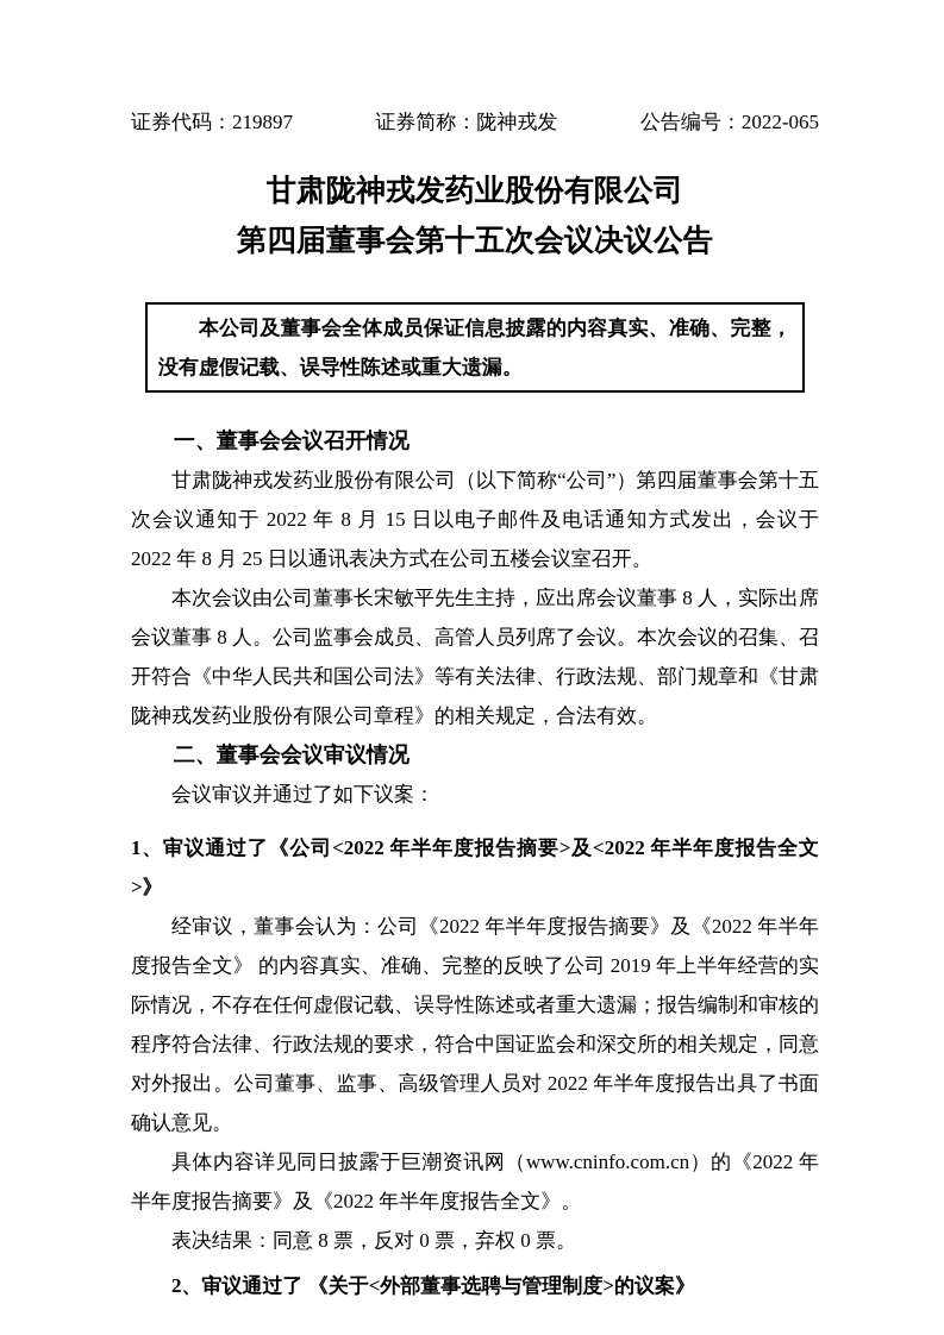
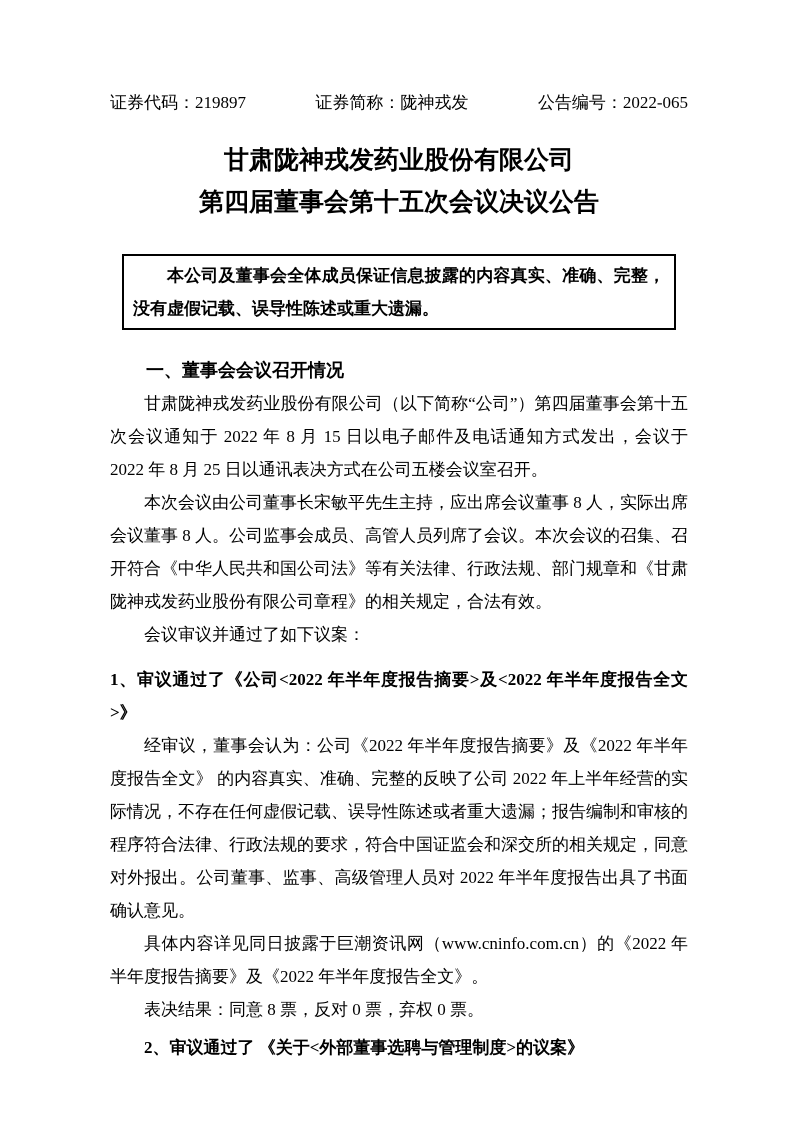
  证券代码：219897
  证券简称：陇神戎发
  公告编号：2022-065
  甘肃陇神戎发药业股份有限公司
  第四届董事会第十五次会议决议公告
  本公司及董事会全体成员保证信息披露的内容真实、准确、完整，没有虚假记载、误导性陈述或重大遗漏。
  一、董事会会议召开情况
  甘肃陇神戎发药业股份有限公司（以下简称“公司”）第四届董事会第十五次会议通知于 2022 年 8 月 15 日以电子邮件及电话通知方式发出，会议于 2022 年 8 月 25 日以通讯表决方式在公司五楼会议室召开。
  本次会议由公司董事长宋敏平先生主持，应出席会议董事 8 人，实际出席会议董事 8 人。公司监事会成员、高管人员列席了会议。本次会议的召集、召开符合《中华人民共和国公司法》等有关法律、行政法规、部门规章和《甘肃陇神戎发药业股份有限公司章程》的相关规定，合法有效。
- 二、董事会会议审议情况
  会议审议并通过了如下议案：
  1、审议通过了《公司<2022 年半年度报告摘要>及<2022 年半年度报告全文>》
- 经审议，董事会认为：公司《2022 年半年度报告摘要》及《2022 年半年度报告全文》 的内容真实、准确、完整的反映了公司 2019 年上半年经营的实际情况，不存在任何虚假记载、误导性陈述或者重大遗漏；报告编制和审核的程序符合法律、行政法规的要求，符合中国证监会和深交所的相关规定，同意对外报出。公司董事、监事、高级管理人员对 2022 年半年度报告出具了书面确认意见。
+ 经审议，董事会认为：公司《2022 年半年度报告摘要》及《2022 年半年度报告全文》 的内容真实、准确、完整的反映了公司 2022 年上半年经营的实际情况，不存在任何虚假记载、误导性陈述或者重大遗漏；报告编制和审核的程序符合法律、行政法规的要求，符合中国证监会和深交所的相关规定，同意对外报出。公司董事、监事、高级管理人员对 2022 年半年度报告出具了书面确认意见。
  具体内容详见同日披露于巨潮资讯网（www.cninfo.com.cn）的《2022 年半年度报告摘要》及《2022 年半年度报告全文》。
  表决结果：同意 8 票，反对 0 票，弃权 0 票。
  2、审议通过了 《关于<外部董事选聘与管理制度>的议案》
